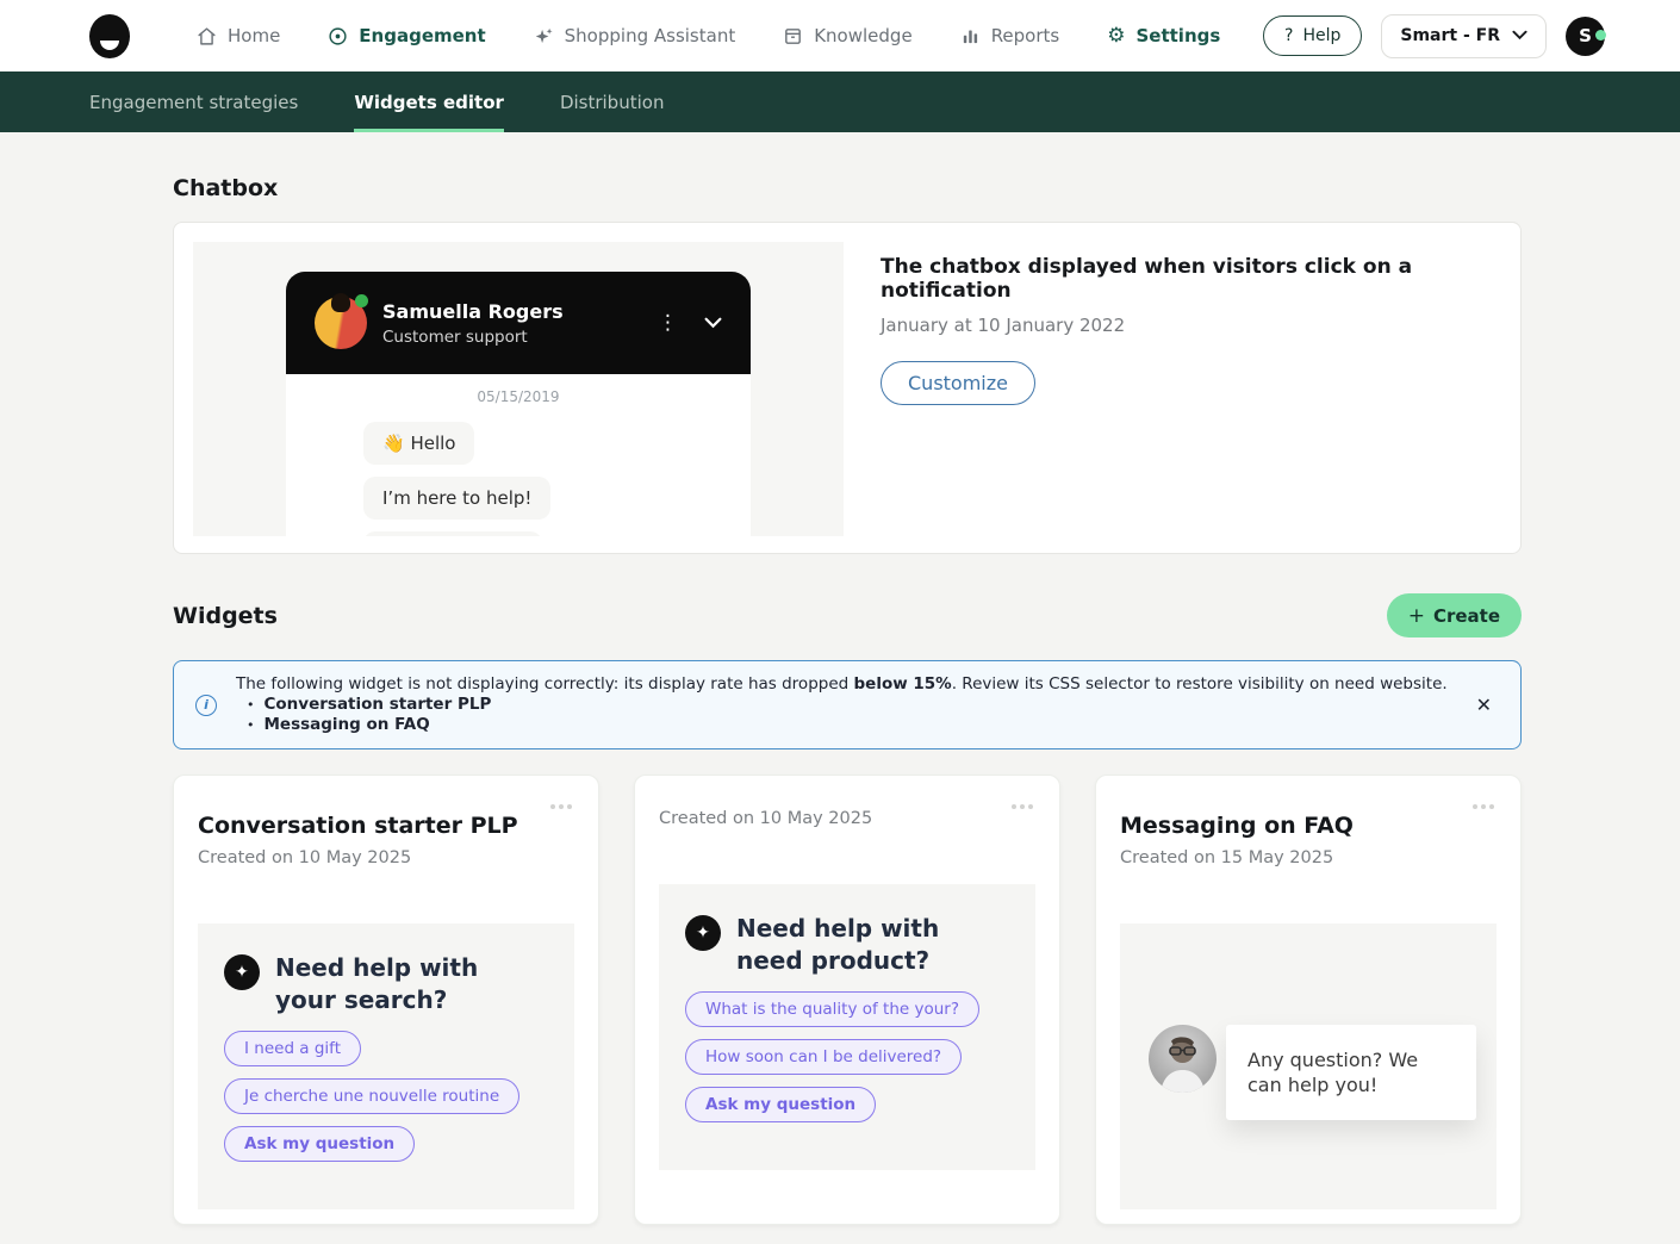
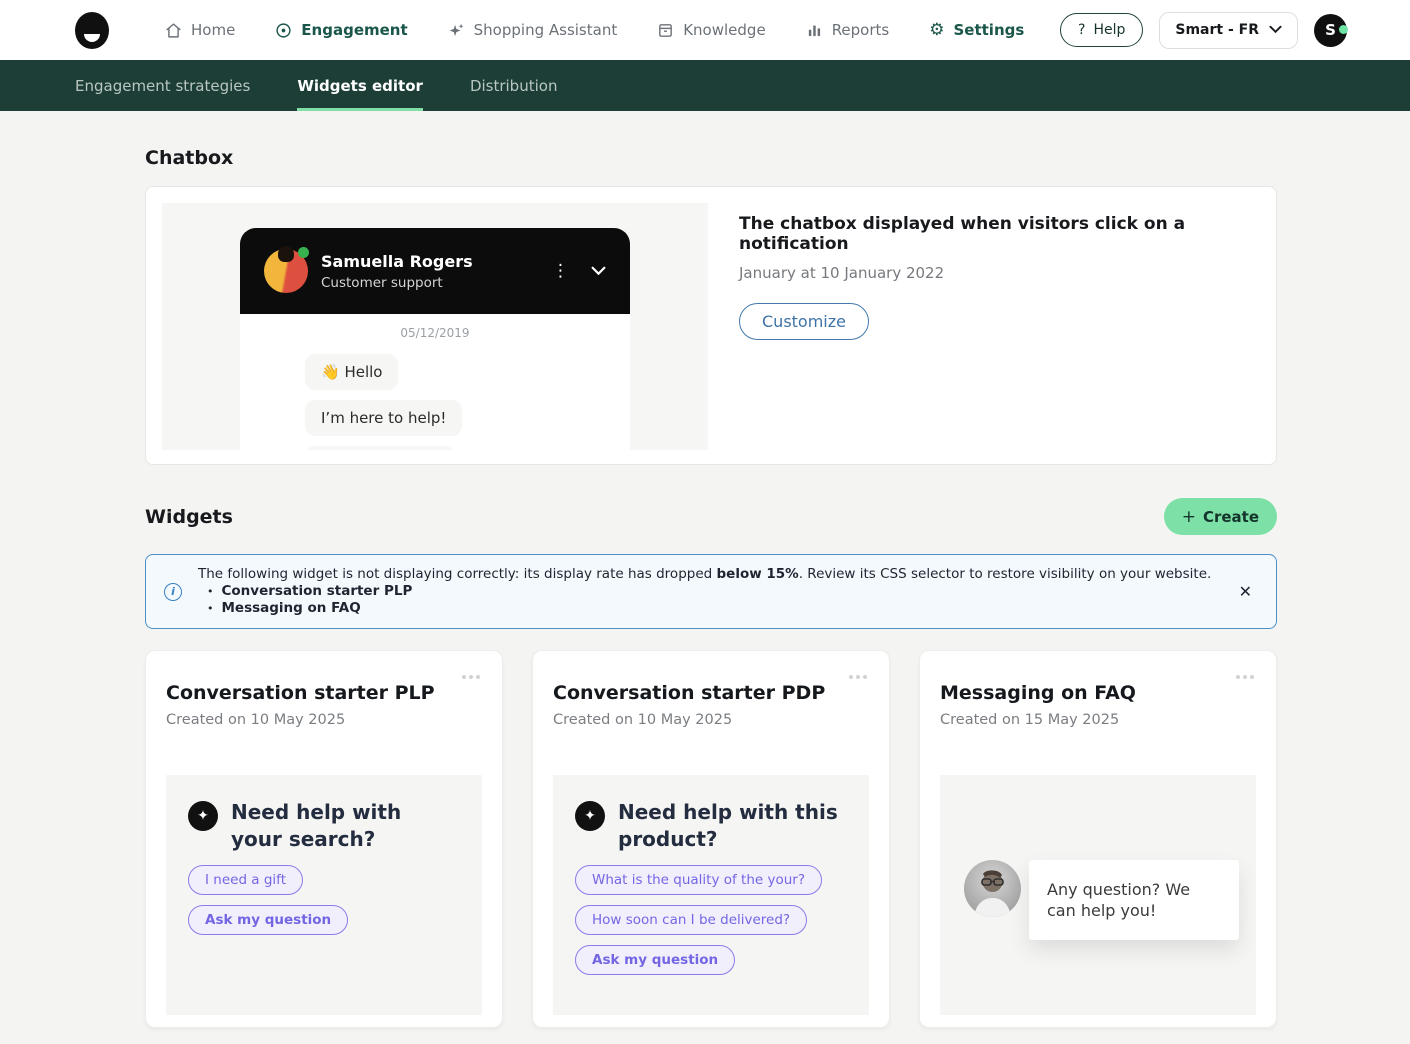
  Home
  Engagement
  Shopping Assistant
  Knowledge
  Reports
  ⚙
  Settings
  ?
  Help
  Smart - FR
  S
  Engagement strategies
  Widgets editor
  Distribution
  Chatbox
  Samuella Rogers
  Customer support
  ⋮
- 05/15/2019
+ 05/12/2019
  👋 Hello
  I’m here to help!
  The chatbox displayed when visitors click on a notification
  January at 10 January 2022
  Customize
  Widgets
  +
  Create
  i
- The following widget is not displaying correctly: its display rate has dropped below 15%. Review its CSS selector to restore visibility on need website.
+ The following widget is not displaying correctly: its display rate has dropped below 15%. Review its CSS selector to restore visibility on your website.
  •
  Conversation starter PLP
  •
  Messaging on FAQ
  ✕
  Conversation starter PLP
  Created on 10 May 2025
  ✦
  Need help with your search?
  I need a gift
- Je cherche une nouvelle routine
  Ask my question
+ Conversation starter PDP
  Created on 10 May 2025
  ✦
- Need help with need product?
+ Need help with this product?
  What is the quality of the your?
  How soon can I be delivered?
  Ask my question
  Messaging on FAQ
  Created on 15 May 2025
  Any question? We can help you!
